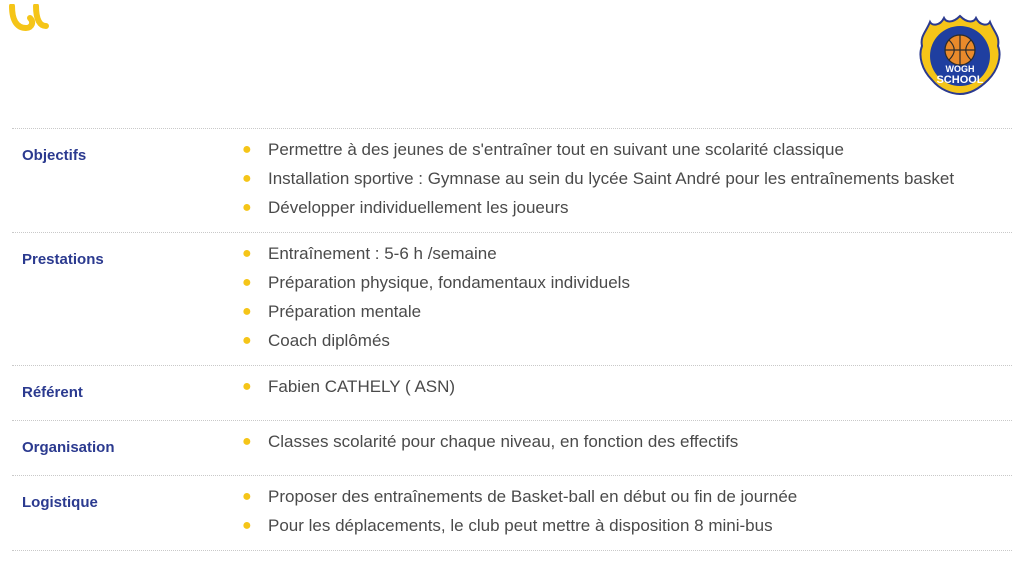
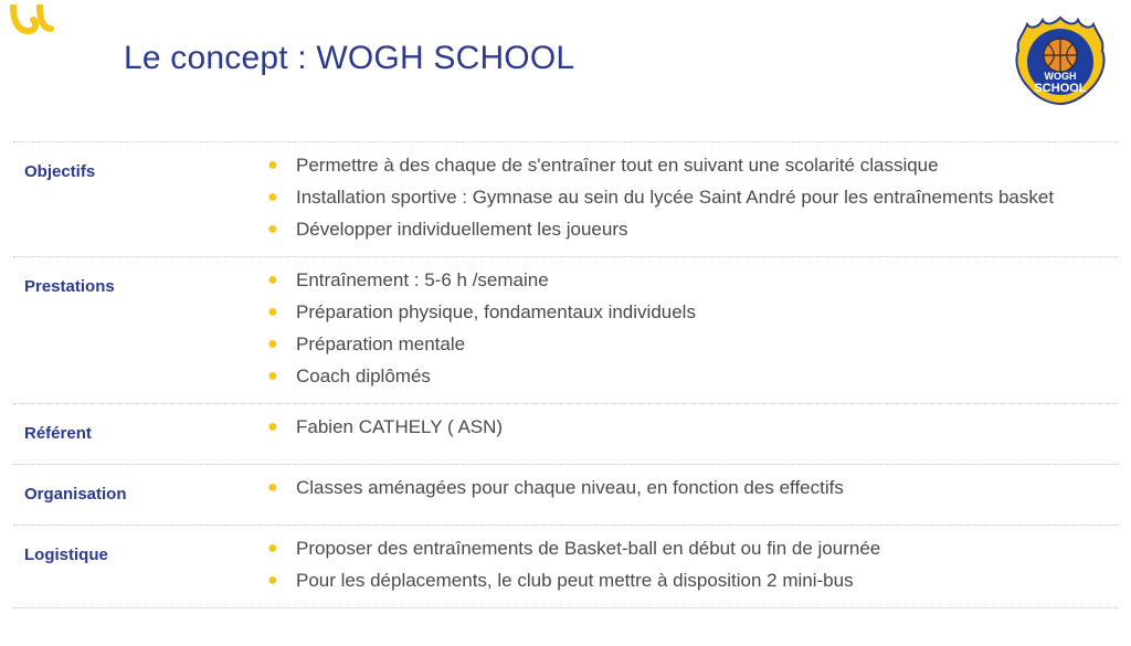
+ Le concept : WOGH SCHOOL
  WOGH
  SCHOOL
  Objectifs
  ●
- Permettre à des jeunes de s'entraîner tout en suivant une scolarité classique
+ Permettre à des chaque de s'entraîner tout en suivant une scolarité classique
  ●
  Installation sportive : Gymnase au sein du lycée Saint André pour les entraînements basket
  ●
  Développer individuellement les joueurs
  Prestations
  ●
  Entraînement : 5-6 h /semaine
  ●
  Préparation physique, fondamentaux individuels
  ●
  Préparation mentale
  ●
  Coach diplômés
  Référent
  ●
  Fabien CATHELY ( ASN)
  Organisation
  ●
- Classes scolarité pour chaque niveau, en fonction des effectifs
+ Classes aménagées pour chaque niveau, en fonction des effectifs
  Logistique
  ●
  Proposer des entraînements de Basket-ball en début ou fin de journée
  ●
- Pour les déplacements, le club peut mettre à disposition 8 mini-bus
+ Pour les déplacements, le club peut mettre à disposition 2 mini-bus
